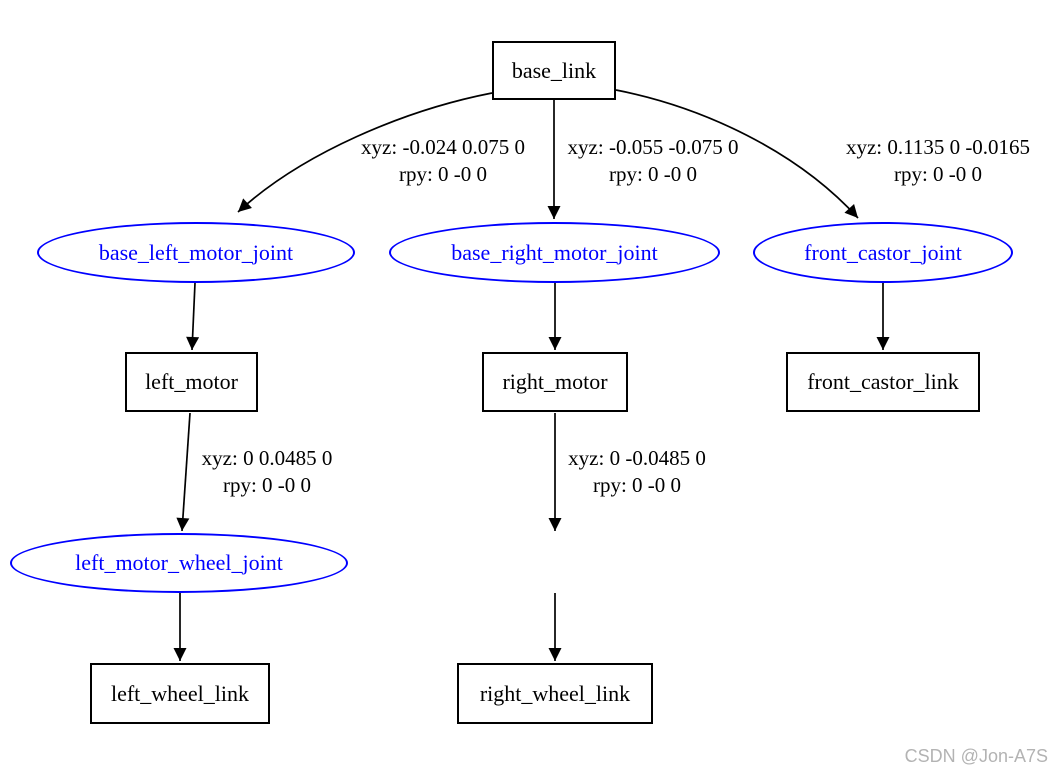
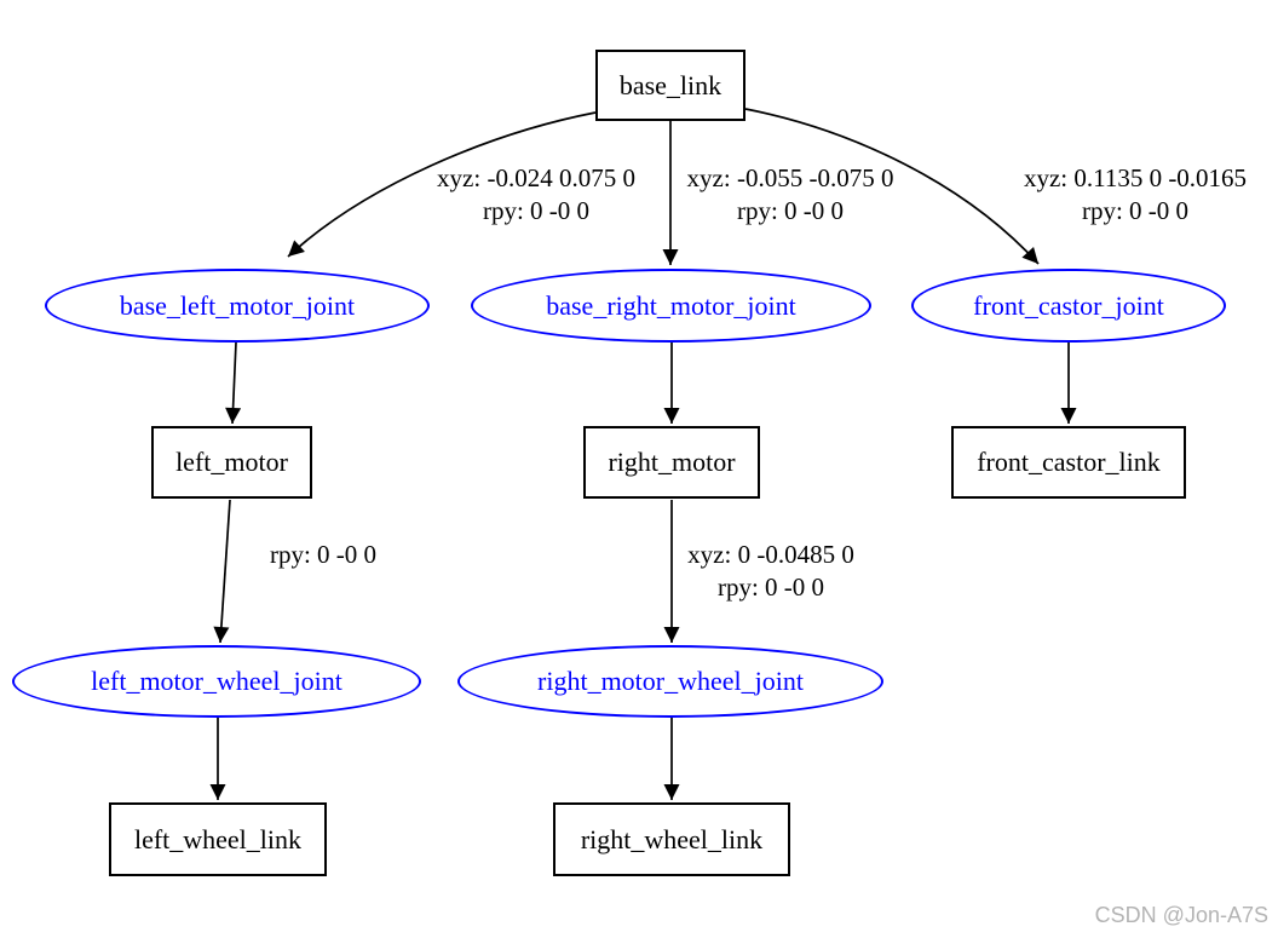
  base_link
  base_left_motor_joint
  base_right_motor_joint
  front_castor_joint
  left_motor
  right_motor
  front_castor_link
  left_motor_wheel_joint
+ right_motor_wheel_joint
  left_wheel_link
  right_wheel_link
  xyz: -0.024 0.075 0
  rpy: 0 -0 0
  xyz: -0.055 -0.075 0
  rpy: 0 -0 0
  xyz: 0.1135 0 -0.0165
  rpy: 0 -0 0
- xyz: 0 0.0485 0
  rpy: 0 -0 0
  xyz: 0 -0.0485 0
  rpy: 0 -0 0
  CSDN @Jon-A7S
